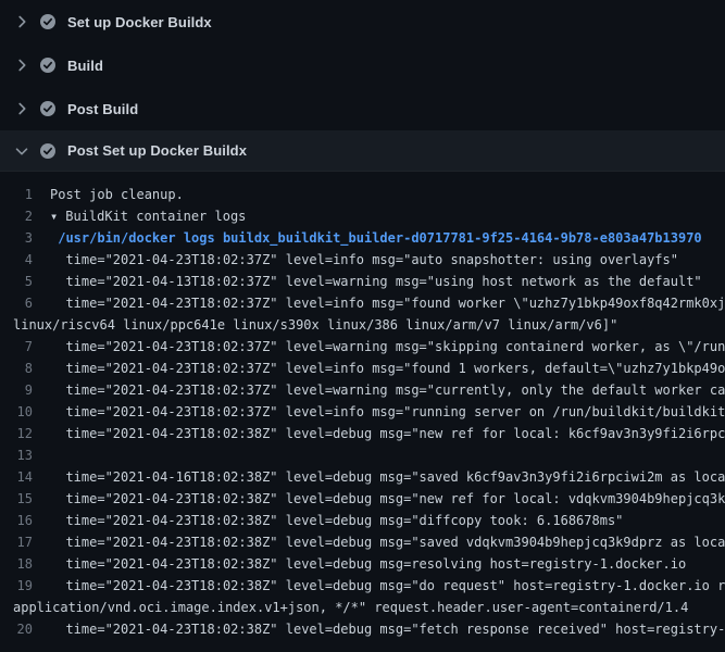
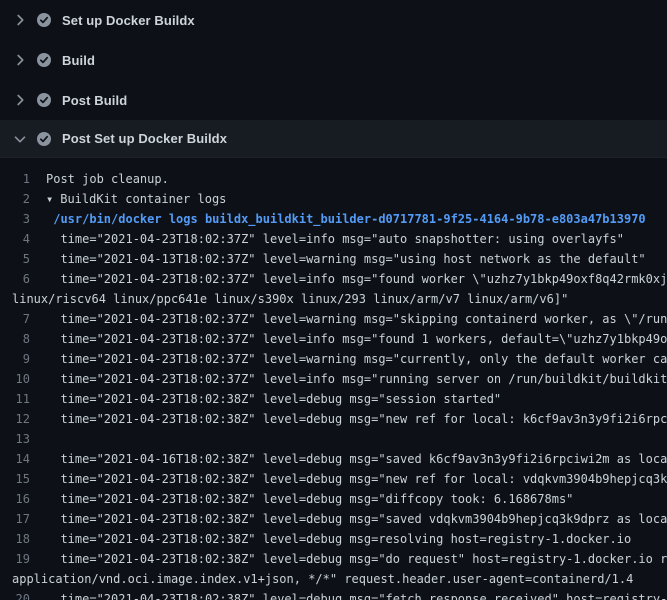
  Set up Docker Buildx
  Build
  Post Build
  Post Set up Docker Buildx
  1
  Post job cleanup.
  2
  ▾ BuildKit container logs
  3
  /usr/bin/docker logs buildx_buildkit_builder-d0717781-9f25-4164-9b78-e803a47b13970
  4
  time="2021-04-23T18:02:37Z" level=info msg="auto snapshotter: using overlayfs"
  5
  time="2021-04-13T18:02:37Z" level=warning msg="using host network as the default"
  6
  time="2021-04-23T18:02:37Z" level=info msg="found worker \"uzhz7y1bkp49oxf8q42rmk0xj
- linux/riscv64 linux/ppc641e linux/s390x linux/386 linux/arm/v7 linux/arm/v6]"
+ linux/riscv64 linux/ppc641e linux/s390x linux/293 linux/arm/v7 linux/arm/v6]"
  7
  time="2021-04-23T18:02:37Z" level=warning msg="skipping containerd worker, as \"/run
  8
  time="2021-04-23T18:02:37Z" level=info msg="found 1 workers, default=\"uzhz7y1bkp49o
  9
  time="2021-04-23T18:02:37Z" level=warning msg="currently, only the default worker ca
  10
  time="2021-04-23T18:02:37Z" level=info msg="running server on /run/buildkit/buildkit
+ 11
+ time="2021-04-23T18:02:38Z" level=debug msg="session started"
  12
  time="2021-04-23T18:02:38Z" level=debug msg="new ref for local: k6cf9av3n3y9fi2i6rpc
  13
  14
  time="2021-04-16T18:02:38Z" level=debug msg="saved k6cf9av3n3y9fi2i6rpciwi2m as loca
  15
  time="2021-04-23T18:02:38Z" level=debug msg="new ref for local: vdqkvm3904b9hepjcq3k
  16
  time="2021-04-23T18:02:38Z" level=debug msg="diffcopy took: 6.168678ms"
  17
  time="2021-04-23T18:02:38Z" level=debug msg="saved vdqkvm3904b9hepjcq3k9dprz as loca
  18
  time="2021-04-23T18:02:38Z" level=debug msg=resolving host=registry-1.docker.io
  19
  time="2021-04-23T18:02:38Z" level=debug msg="do request" host=registry-1.docker.io r
  application/vnd.oci.image.index.v1+json, */*" request.header.user-agent=containerd/1.4
  20
  time="2021-04-23T18:02:38Z" level=debug msg="fetch response received" host=registry-
